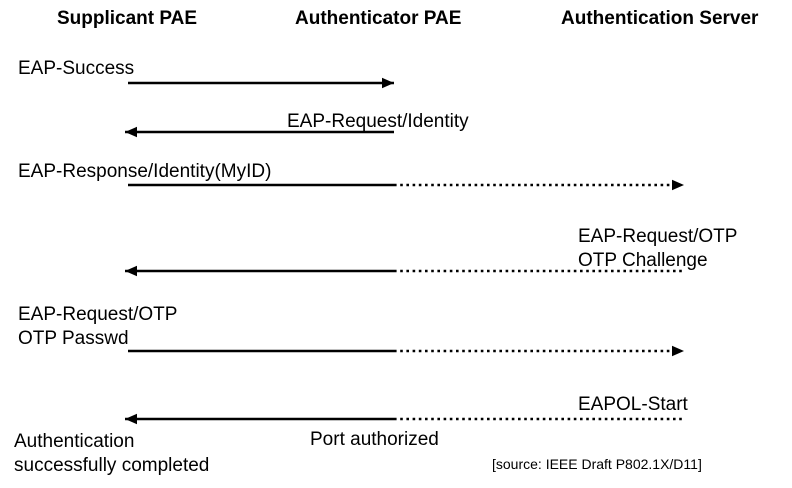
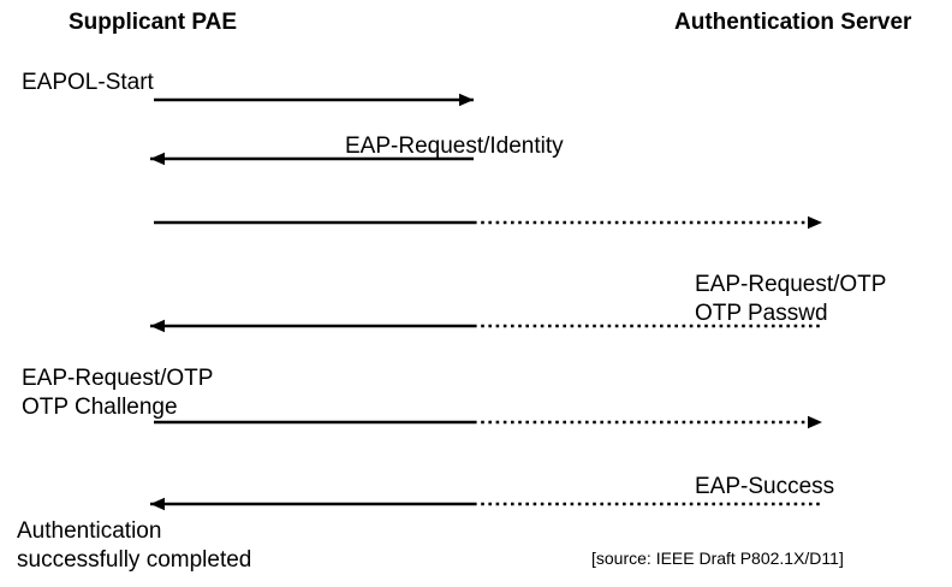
  Supplicant PAE
- Authenticator PAE
  Authentication Server
- EAP-Success
+ EAPOL-Start
  EAP-Request/Identity
- EAP-Response/Identity(MyID)
  EAP-Request/OTP
- OTP Challenge
+ OTP Passwd
  EAP-Request/OTP
- OTP Passwd
+ OTP Challenge
- EAPOL-Start
+ EAP-Success
- Port authorized
  Authentication
  successfully completed
  [source: IEEE Draft P802.1X/D11]
